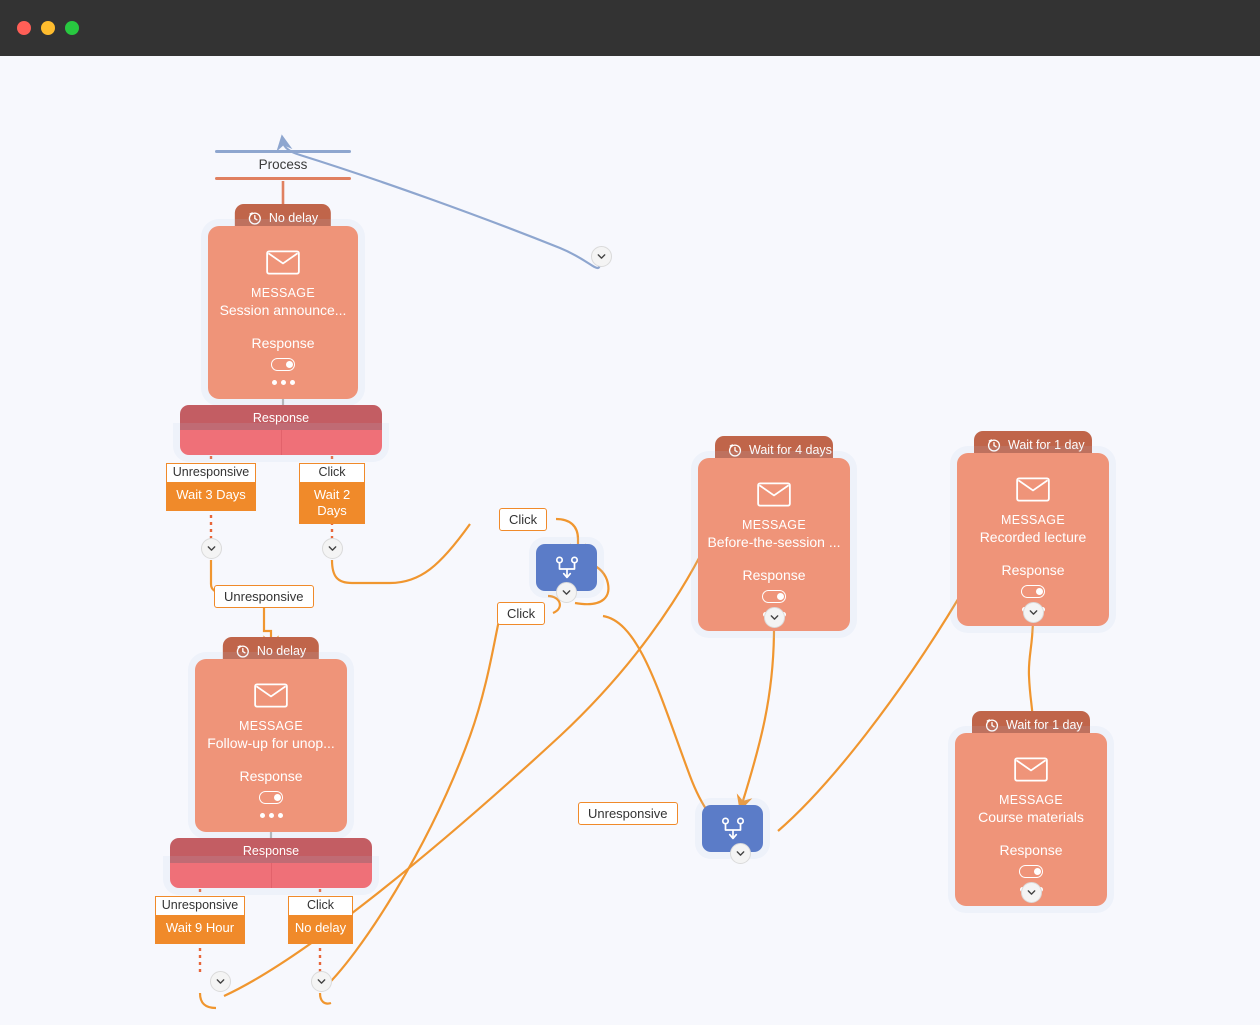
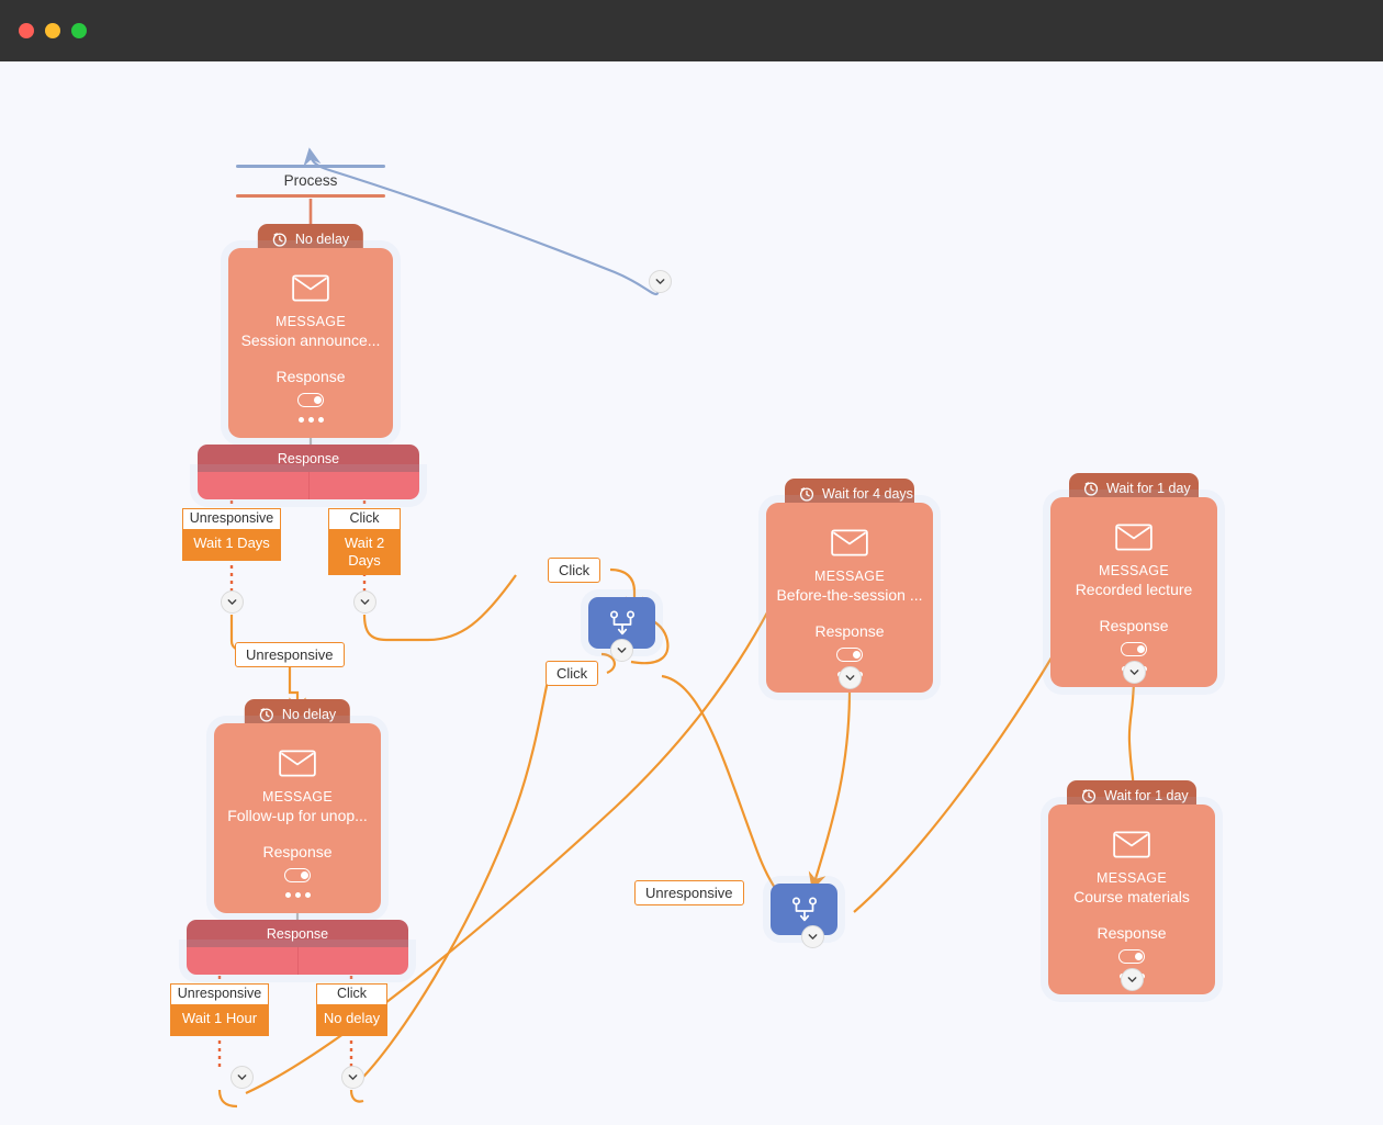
  Process
  No delay
  MESSAGE
  Session announce...
  Response
  Response
  Unresponsive
- Wait 3 Days
+ Wait 1 Days
  Click
  Wait 2 Days
  Unresponsive
  No delay
  MESSAGE
  Follow-up for unop...
  Response
  Response
  Unresponsive
- Wait 9 Hour
+ Wait 1 Hour
  Click
  No delay
  Click
  Click
  Unresponsive
  Wait for 4 days
  MESSAGE
  Before-the-session ...
  Response
  Wait for 1 day
  MESSAGE
  Recorded lecture
  Response
  Wait for 1 day
  MESSAGE
  Course materials
  Response
